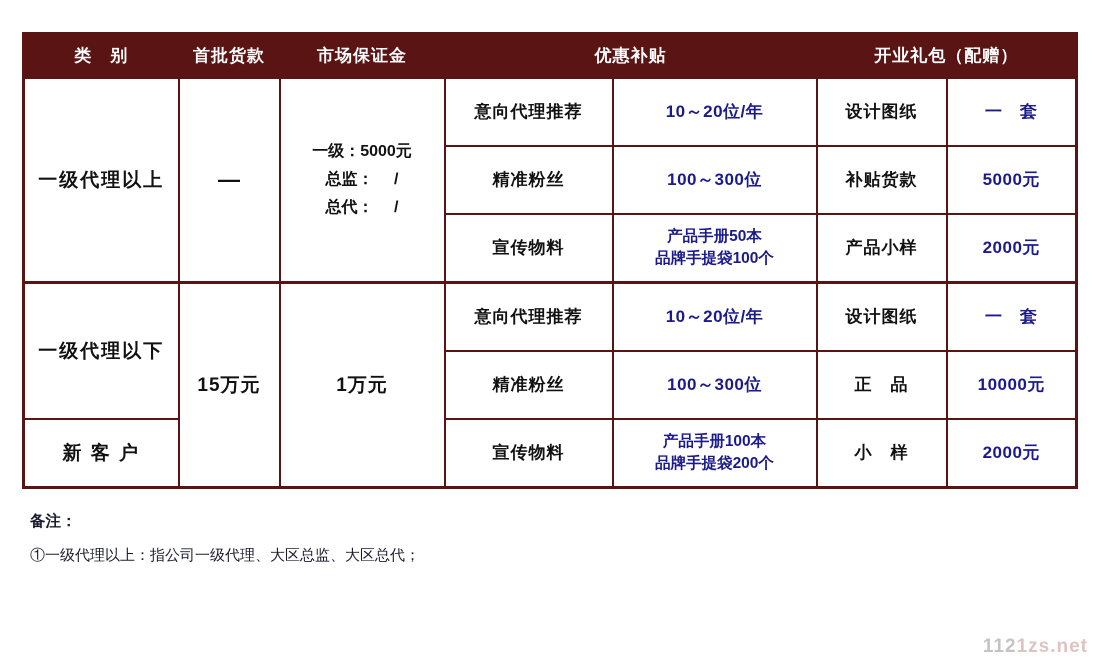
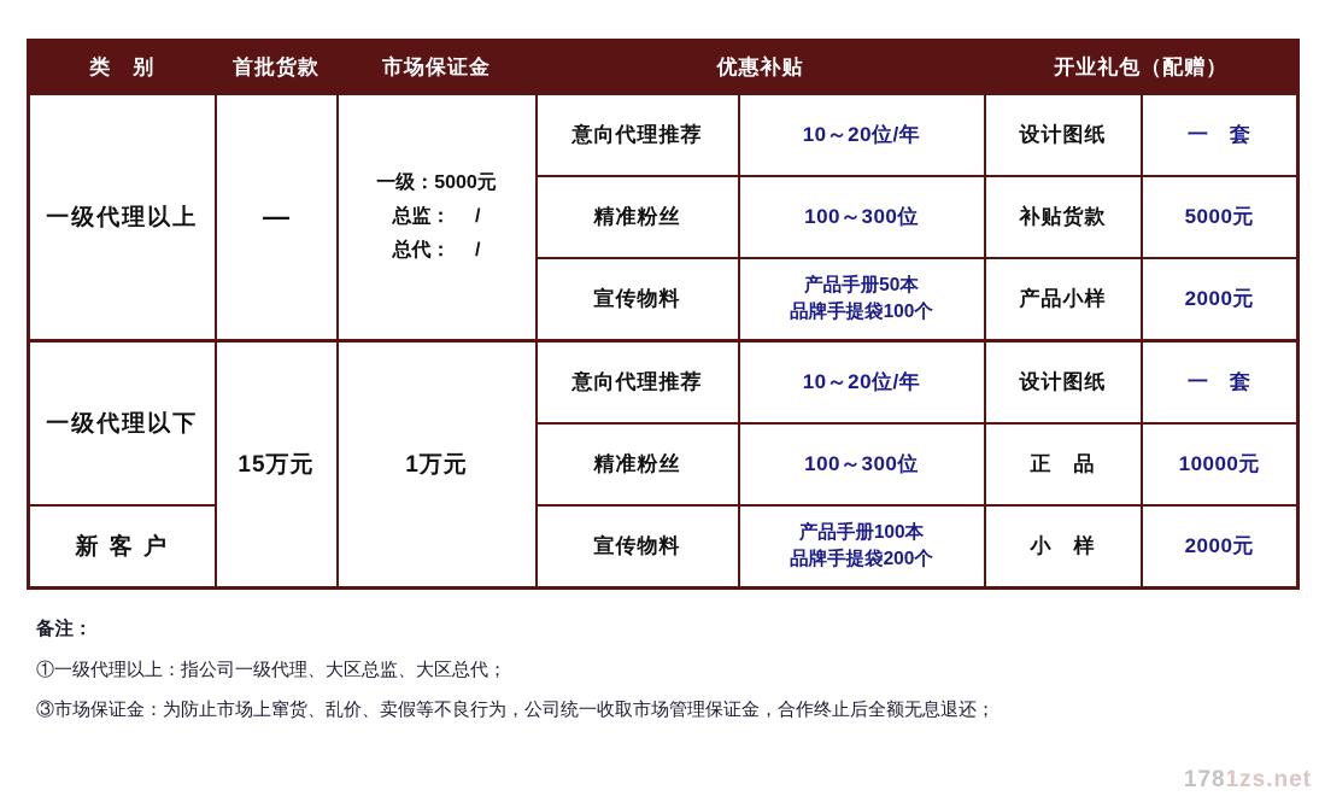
  类 别	首批货款	市场保证金	优惠补贴	开业礼包（配赠）
  一级代理以上	—	一级：5000元 总监： / 总代： /	意向代理推荐	10～20位/年	设计图纸	一 套
  精准粉丝	100～300位	补贴货款	5000元
  宣传物料	产品手册50本 品牌手提袋100个	产品小样	2000元
  一级代理以下	15万元	1万元	意向代理推荐	10～20位/年	设计图纸	一 套
  精准粉丝	100～300位	正 品	10000元
  新 客 户	宣传物料	产品手册100本 品牌手提袋200个	小 样	2000元
  备注：
  ①一级代理以上：指公司一级代理、大区总监、大区总代；
+ ③市场保证金：为防止市场上窜货、乱价、卖假等不良行为，公司统一收取市场管理保证金，合作终止后全额无息退还；
- 1121zs.net
+ 1781zs.net
